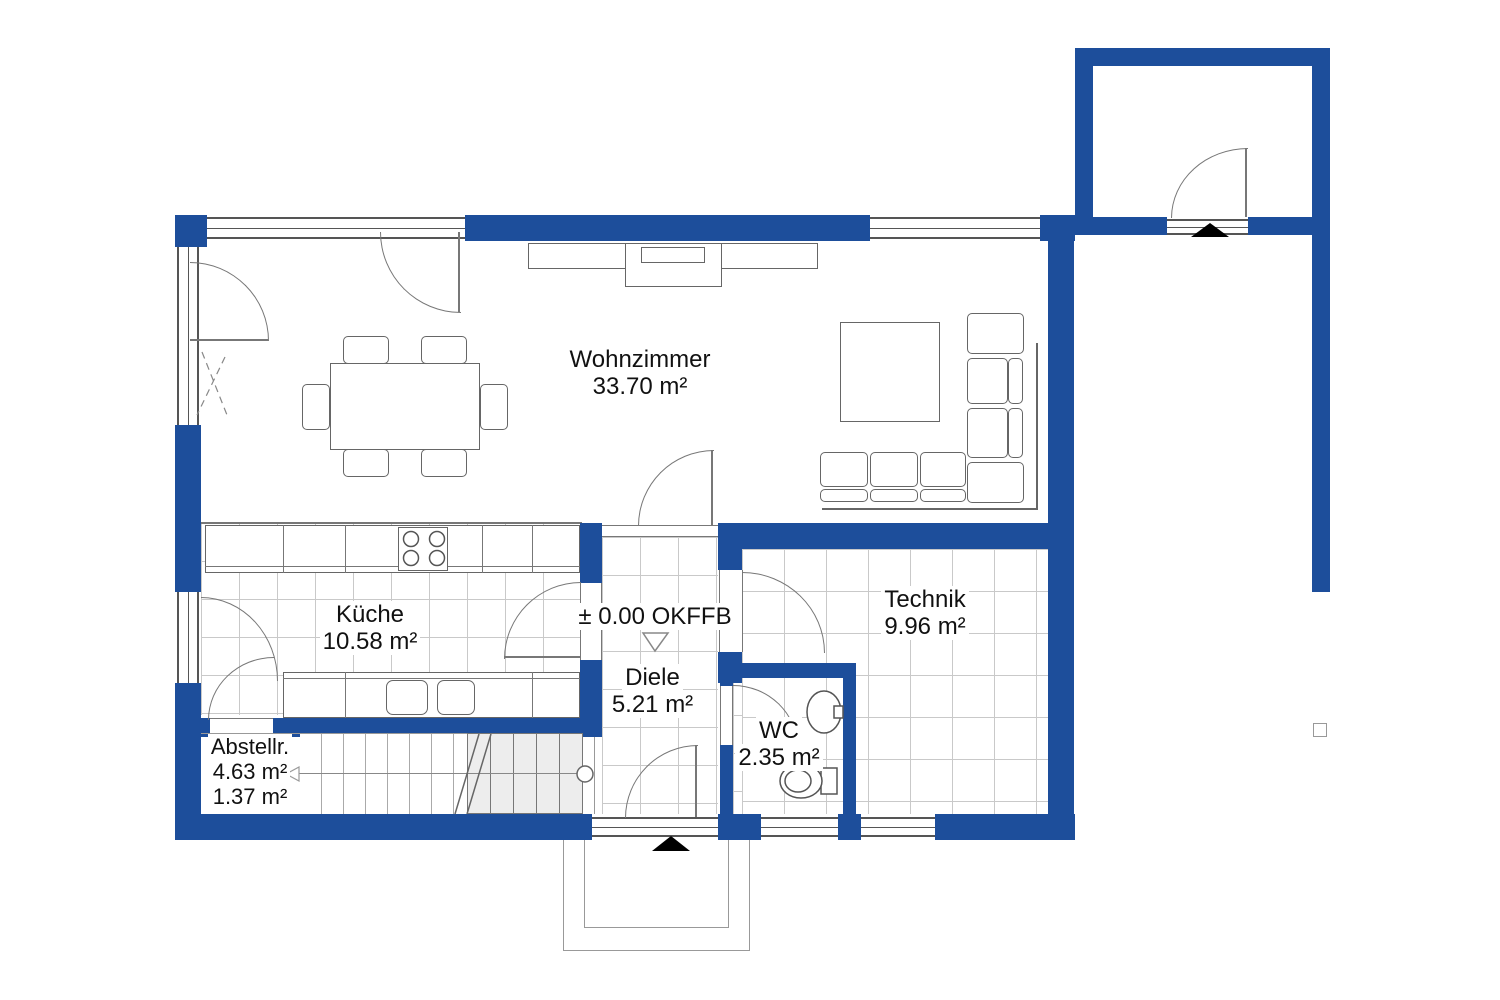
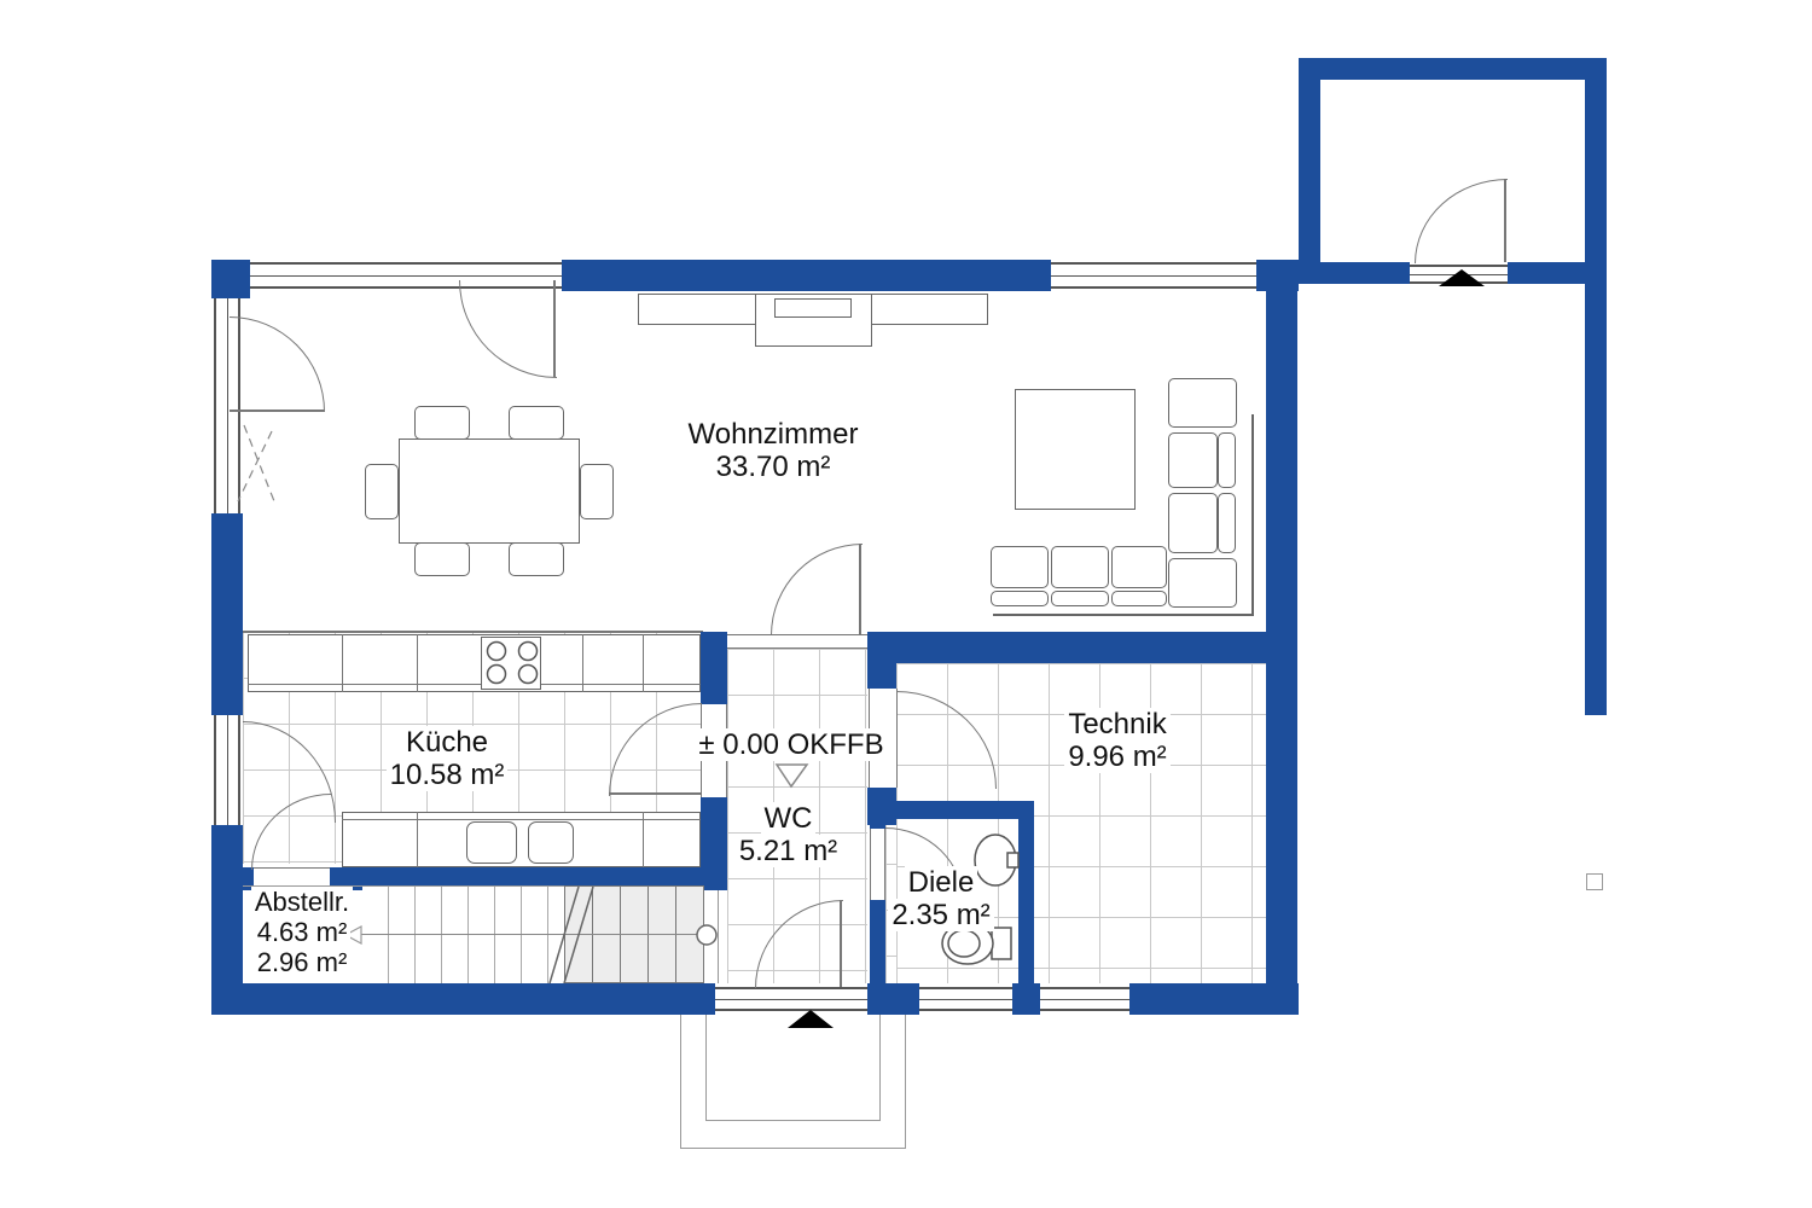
  Wohnzimmer
  33.70 m²
  Küche
  10.58 m²
  ± 0.00 OKFFB
- Diele
+ WC
  5.21 m²
- WC
+ Diele
  2.35 m²
  Technik
  9.96 m²
  Abstellr.
  4.63 m²
- 1.37 m²
+ 2.96 m²
